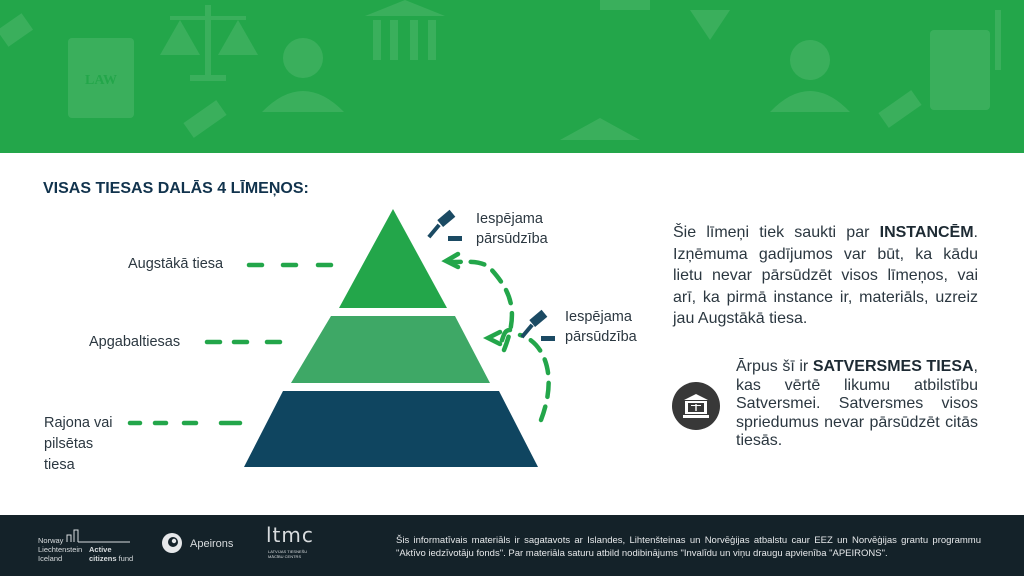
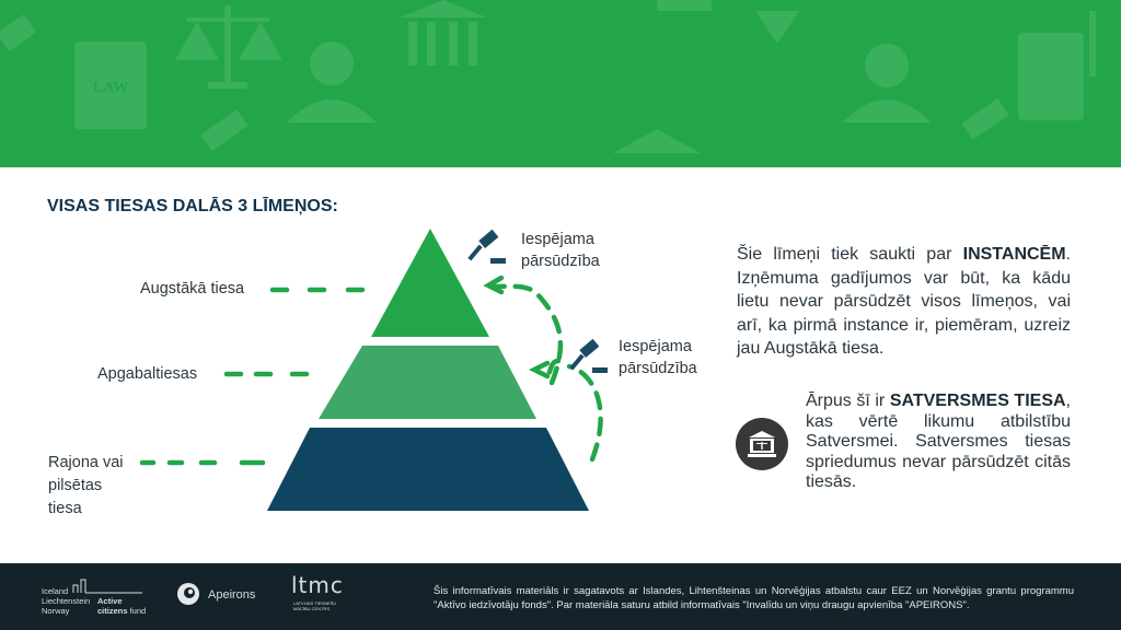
- VISAS TIESAS DALĀS 4 LĪMEŅOS:
+ VISAS TIESAS DALĀS 3 LĪMEŅOS:
  Augstākā tiesa
  Apgabaltiesas
  Rajona vai
  pilsētas
  tiesa
  Iespējama
  pārsūdzība
  Iespējama
  pārsūdzība
- Šie līmeņi tiek saukti par INSTANCĒM. Izņēmuma gadījumos var būt, ka kādu lietu nevar pārsūdzēt visos līmeņos, vai arī, ka pirmā instance ir, materiāls, uzreiz jau Augstākā tiesa.
+ Šie līmeņi tiek saukti par INSTANCĒM. Izņēmuma gadījumos var būt, ka kādu lietu nevar pārsūdzēt visos līmeņos, vai arī, ka pirmā instance ir, piemēram, uzreiz jau Augstākā tiesa.
- Ārpus šī ir SATVERSMES TIESA, kas vērtē likumu atbilstību Satversmei. Satversmes visos spriedumus nevar pārsūdzēt citās tiesās.
+ Ārpus šī ir SATVERSMES TIESA, kas vērtē likumu atbilstību Satversmei. Satversmes tiesas spriedumus nevar pārsūdzēt citās tiesās.
- Norway
+ Iceland
  Liechtenstein
- Iceland
+ Norway
  Active
  citizens fund
  Apeirons
  ltmc
- Šis informatīvais materiāls ir sagatavots ar Islandes, Lihtenšteinas un Norvēģijas atbalstu caur EEZ un Norvēģijas grantu programmu "Aktīvo iedzīvotāju fonds". Par materiāla saturu atbild nodibinājums "Invalīdu un viņu draugu apvienība "APEIRONS".
+ Šis informatīvais materiāls ir sagatavots ar Islandes, Lihtenšteinas un Norvēģijas atbalstu caur EEZ un Norvēģijas grantu programmu "Aktīvo iedzīvotāju fonds". Par materiāla saturu atbild informatīvais "Invalīdu un viņu draugu apvienība "APEIRONS".
